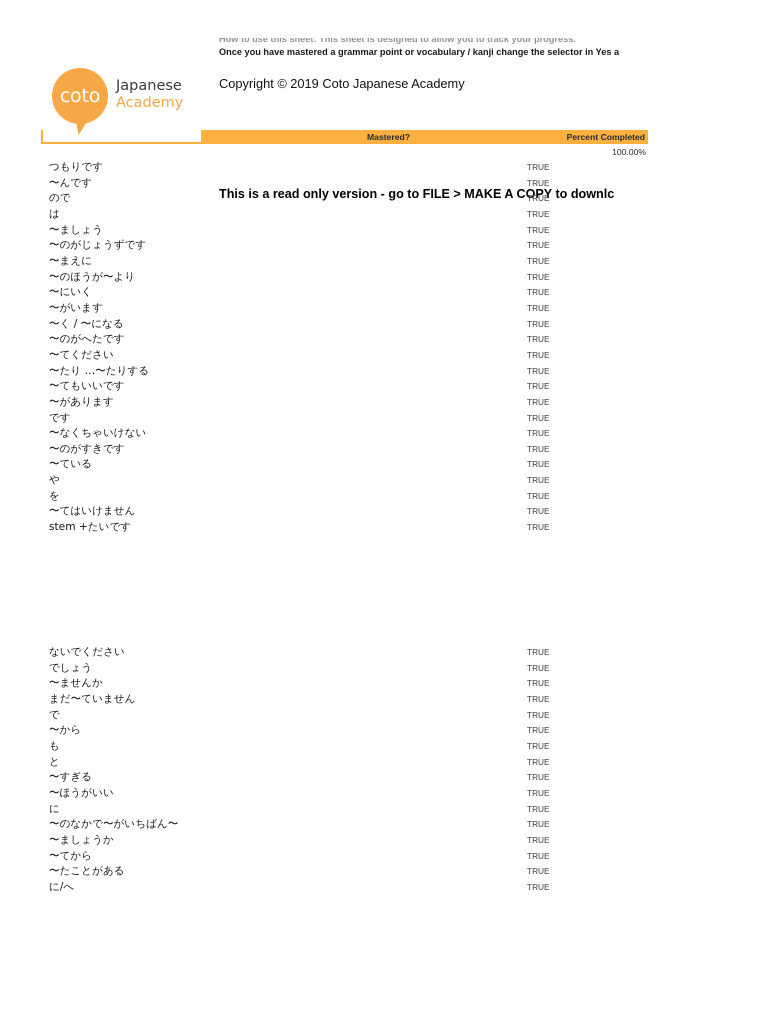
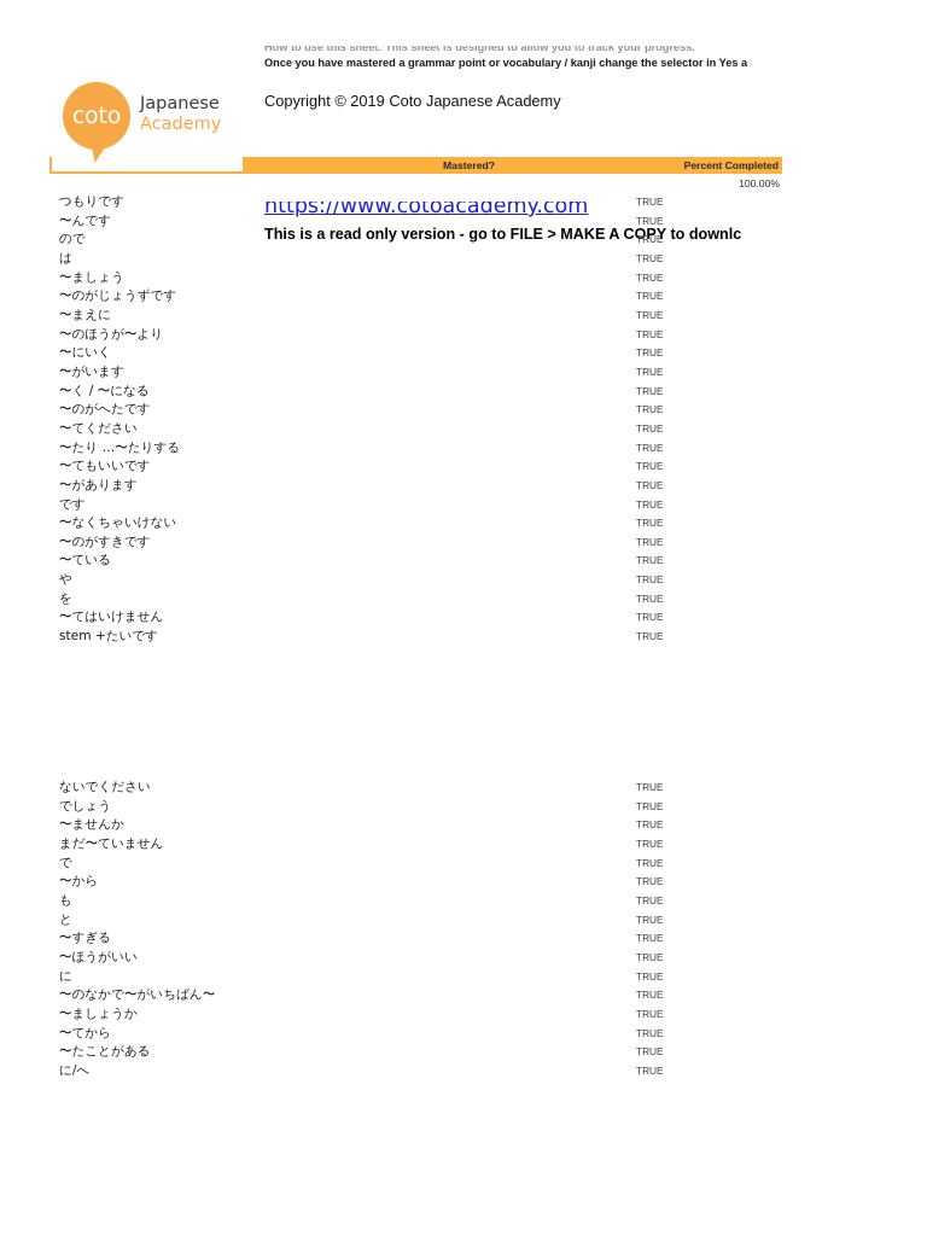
  How to use this sheet: This sheet is designed to allow you to track your progress.
  Once you have mastered a grammar point or vocabulary / kanji change the selector in Yes a
  coto
  Japanese
  Academy
  Copyright © 2019 Coto Japanese Academy
+ https://www.cotoacademy.com
  This is a read only version - go to FILE > MAKE A COPY to downlc
  Mastered?
  Percent Completed
  100.00%
  つもりです
  TRUE
  〜んです
  TRUE
  ので
  TRUE
  は
  TRUE
  〜ましょう
  TRUE
  〜のがじょうずです
  TRUE
  〜まえに
  TRUE
  〜のほうが〜より
  TRUE
  〜にいく
  TRUE
  〜がいます
  TRUE
  〜く / 〜になる
  TRUE
  〜のがへたです
  TRUE
  〜てください
  TRUE
  〜たり …〜たりする
  TRUE
  〜てもいいです
  TRUE
  〜があります
  TRUE
  です
  TRUE
  〜なくちゃいけない
  TRUE
  〜のがすきです
  TRUE
  〜ている
  TRUE
  や
  TRUE
  を
  TRUE
  〜てはいけません
  TRUE
  stem +たいです
  TRUE
  ないでください
  TRUE
  でしょう
  TRUE
  〜ませんか
  TRUE
  まだ〜ていません
  TRUE
  で
  TRUE
  〜から
  TRUE
  も
  TRUE
  と
  TRUE
  〜すぎる
  TRUE
  〜ほうがいい
  TRUE
  に
  TRUE
  〜のなかで〜がいちばん〜
  TRUE
  〜ましょうか
  TRUE
  〜てから
  TRUE
  〜たことがある
  TRUE
  に/へ
  TRUE
